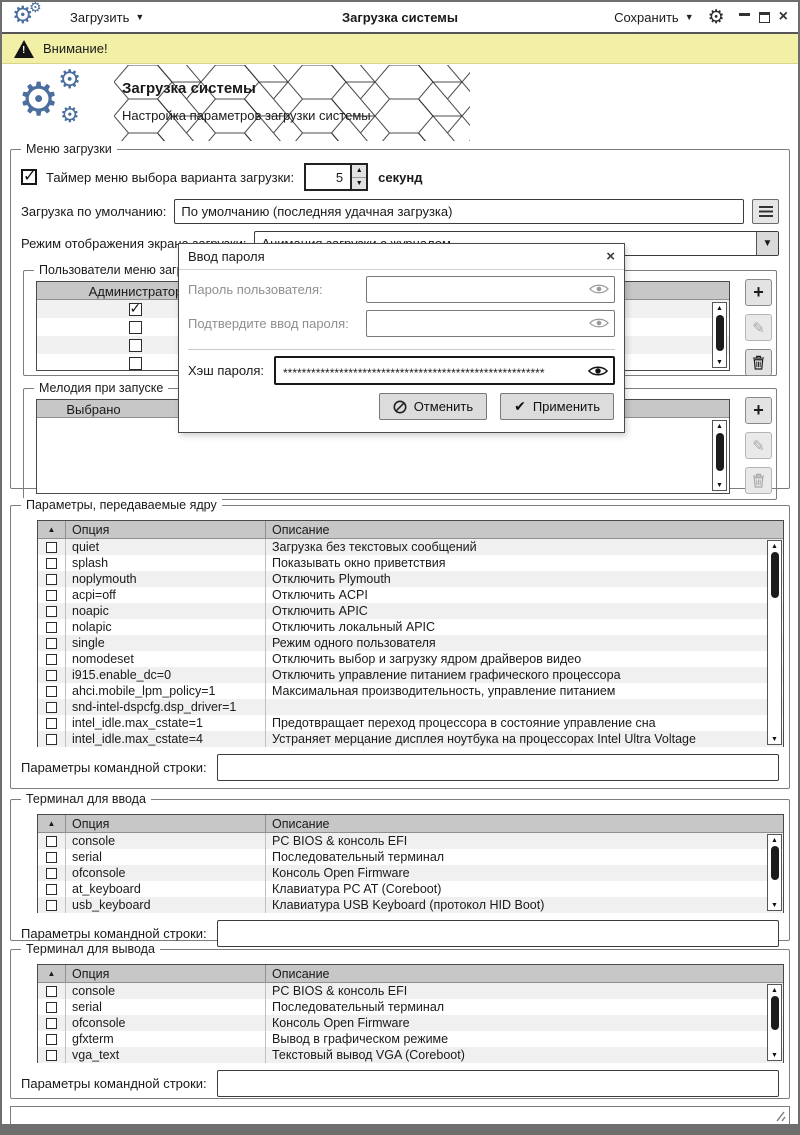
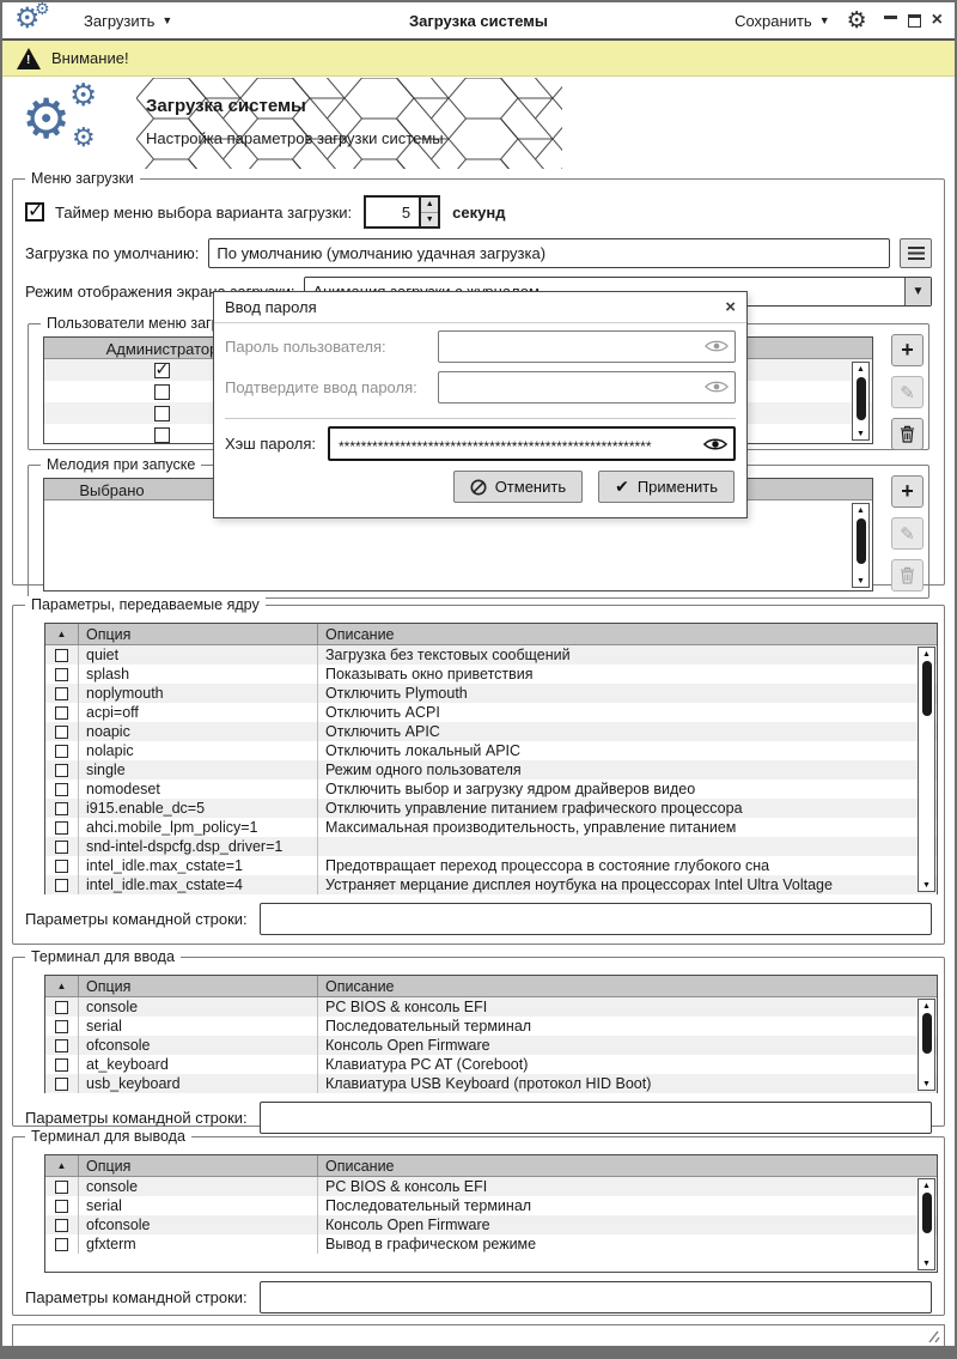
  ⚙
  ⚙
  Загрузить
  ▼
  Загрузка системы
  Сохранить
  ▼
  ⚙
  ×
  !
  Внимание!
  ⚙
  ⚙
  ⚙
  Загрузка системы
  Настройка параметров загрузки системы
  Меню загрузки
  Таймер меню выбора варианта загрузки:
  5
  секунд
  Загрузка по умолчанию:
- По умолчанию (последняя удачная загрузка)
+ По умолчанию (умолчанию удачная загрузка)
  ▼
  Пользователи меню заг
  Администрато
  +
  ✎
  Мелодия при запуске
  Выбрано
  +
  ✎
  Параметры, передаваемые ядру
  ▲
  Опция
  Описание
  quiet
  Загрузка без текстовых сообщений
  splash
  Показывать окно приветствия
  noplymouth
  Отключить Plymouth
  acpi=off
  Отключить ACPI
  noapic
  Отключить APIC
  nolapic
  Отключить локальный APIC
  single
  Режим одного пользователя
  nomodeset
  Отключить выбор и загрузку ядром драйверов видео
- i915.enable_dc=0
+ i915.enable_dc=5
  Отключить управление питанием графического процессора
  ahci.mobile_lpm_policy=1
  Максимальная производительность, управление питанием
  snd-intel-dspcfg.dsp_driver=1
  intel_idle.max_cstate=1
- Предотвращает переход процессора в состояние управление сна
+ Предотвращает переход процессора в состояние глубокого сна
  intel_idle.max_cstate=4
  Устраняет мерцание дисплея ноутбука на процессорах Intel Ultra Voltage
  Параметры командной строки:
  Терминал для ввода
  ▲
  Опция
  Описание
  console
  PC BIOS & консоль EFI
  serial
  Последовательный терминал
  ofconsole
  Консоль Open Firmware
  at_keyboard
  Клавиатура PC AT (Coreboot)
  usb_keyboard
  Клавиатура USB Keyboard (протокол HID Boot)
  Параметры командной строки:
  Терминал для вывода
  ▲
  Опция
  Описание
  console
  PC BIOS & консоль EFI
  serial
  Последовательный терминал
  ofconsole
  Консоль Open Firmware
  gfxterm
  Вывод в графическом режиме
- vga_text
- Текстовый вывод VGA (Coreboot)
  Параметры командной строки:
  Ввод пароля
  ×
  Пароль пользователя:
  Подтвердите ввод пароля:
  Хэш пароля:
  ********************************************************
  Отменить
  ✔
  Применить
